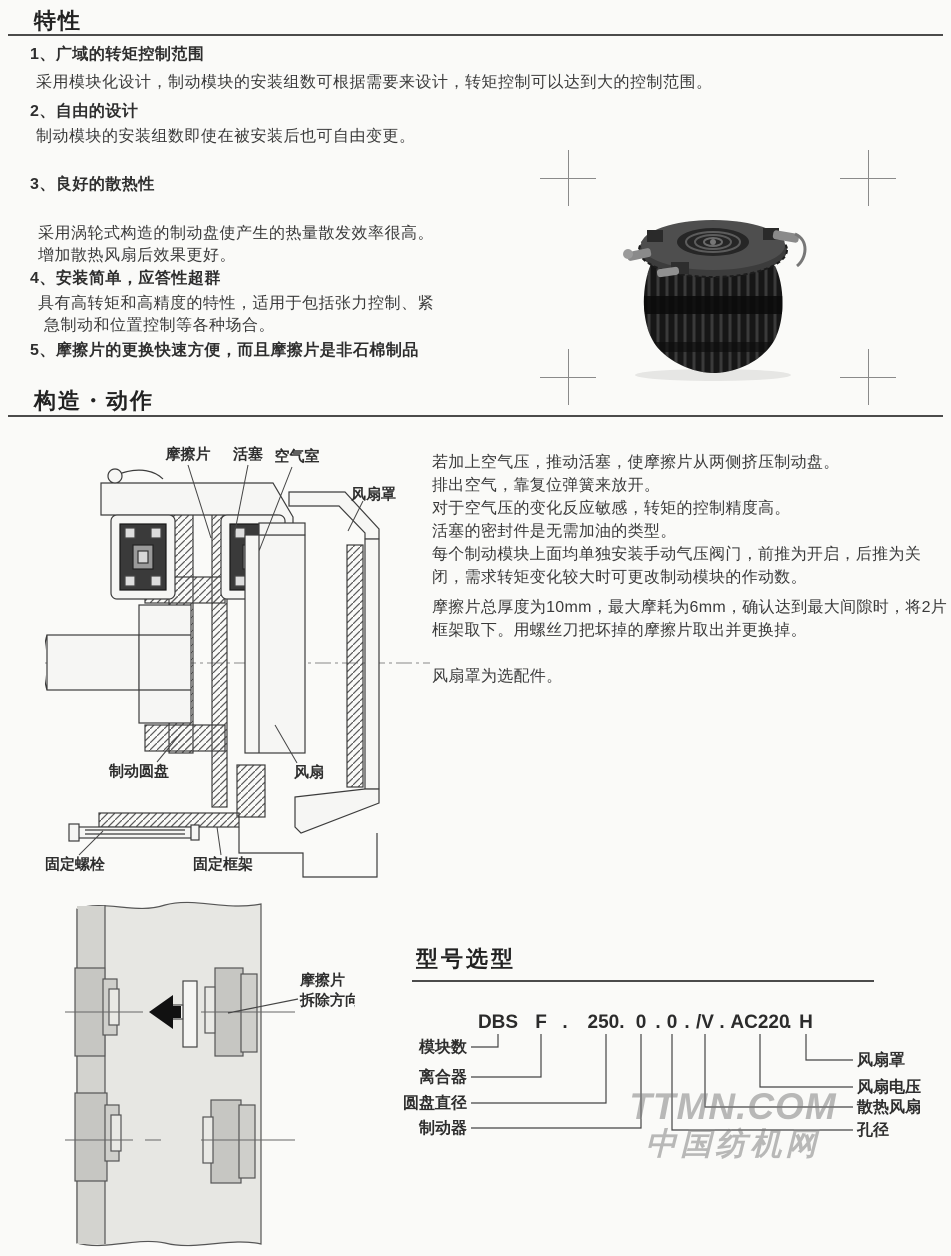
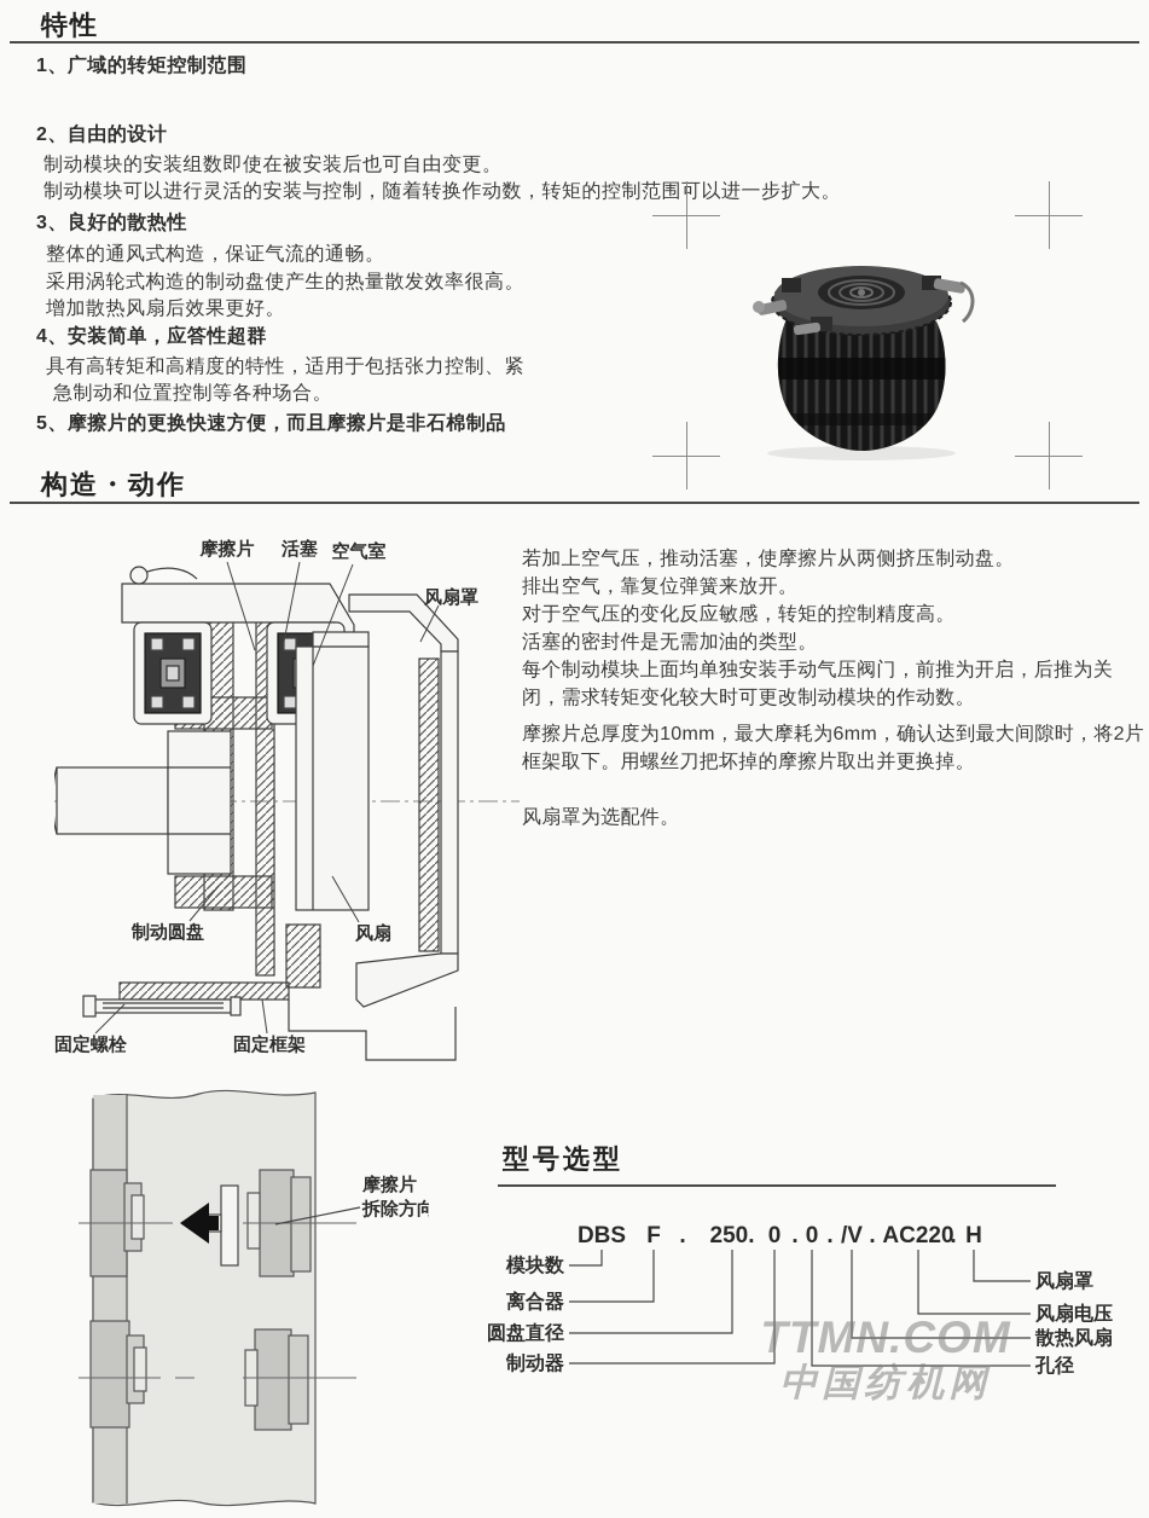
  特性
  1、广域的转矩控制范围
- 采用模块化设计，制动模块的安装组数可根据需要来设计，转矩控制可以达到大的控制范围。
  2、自由的设计
  制动模块的安装组数即使在被安装后也可自由变更。
+ 制动模块可以进行灵活的安装与控制，随着转换作动数，转矩的控制范围可以进一步扩大。
  3、良好的散热性
+ 整体的通风式构造，保证气流的通畅。
  采用涡轮式构造的制动盘使产生的热量散发效率很高。
  增加散热风扇后效果更好。
  4、安装简单，应答性超群
  具有高转矩和高精度的特性，适用于包括张力控制、紧
  急制动和位置控制等各种场合。
  5、摩擦片的更换快速方便，而且摩擦片是非石棉制品
  构造・动作
  摩擦片
  活塞
  空气室
  风扇罩
  制动圆盘
  风扇
  固定螺栓
  固定框架
  若加上空气压，推动活塞，使摩擦片从两侧挤压制动盘。
  排出空气，靠复位弹簧来放开。
  对于空气压的变化反应敏感，转矩的控制精度高。
  活塞的密封件是无需加油的类型。
  每个制动模块上面均单独安装手动气压阀门，前推为开启，后推为关
  闭，需求转矩变化较大时可更改制动模块的作动数。
  摩擦片总厚度为10mm，最大摩耗为6mm，确认达到最大间隙时，将2片
  框架取下。用螺丝刀把坏掉的摩擦片取出并更换掉。
  风扇罩为选配件。
  摩擦片
  拆除方向
  型号选型
  DBS
  F
  .
  250.
  0
  .
  0
  .
  /V
  .
  AC220
  .
  H
  模块数
  离合器
  圆盘直径
  制动器
  风扇罩
  风扇电压
  散热风扇
  孔径
  TTMN.COM
  中国纺机网
